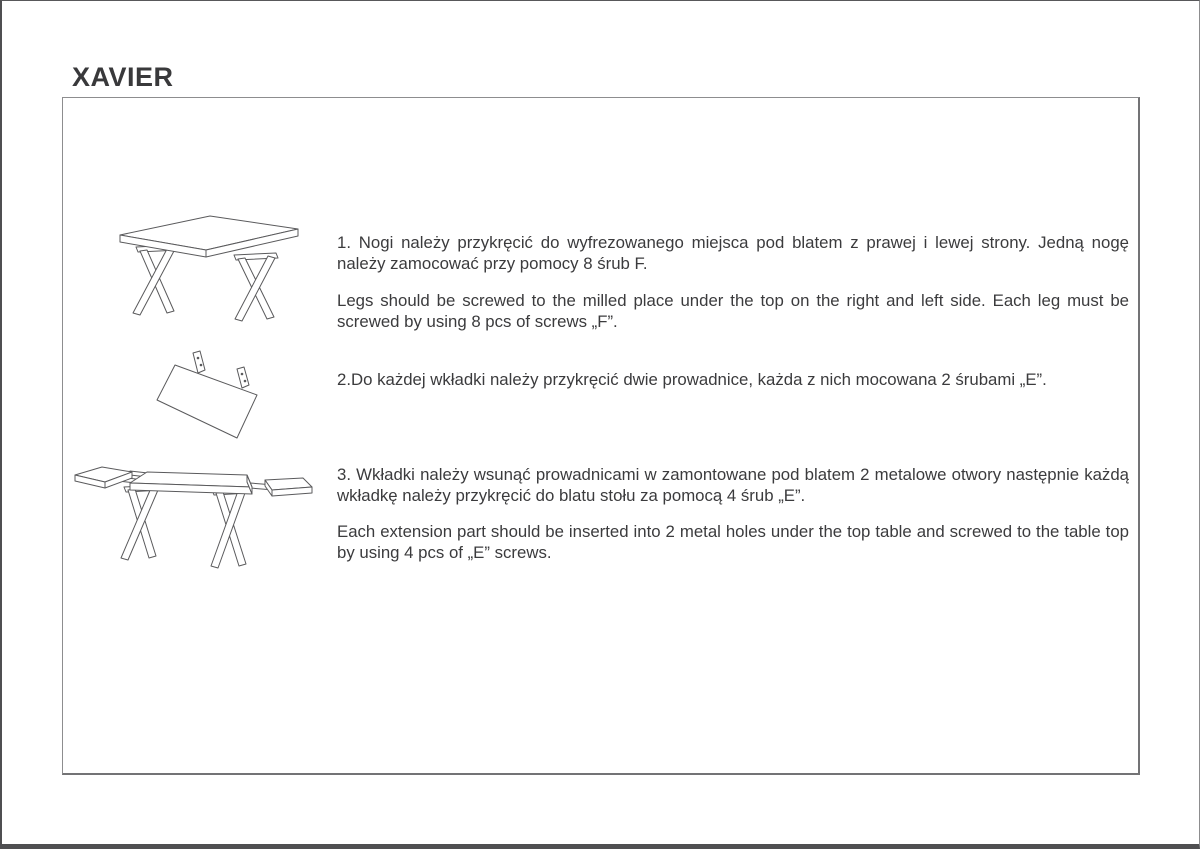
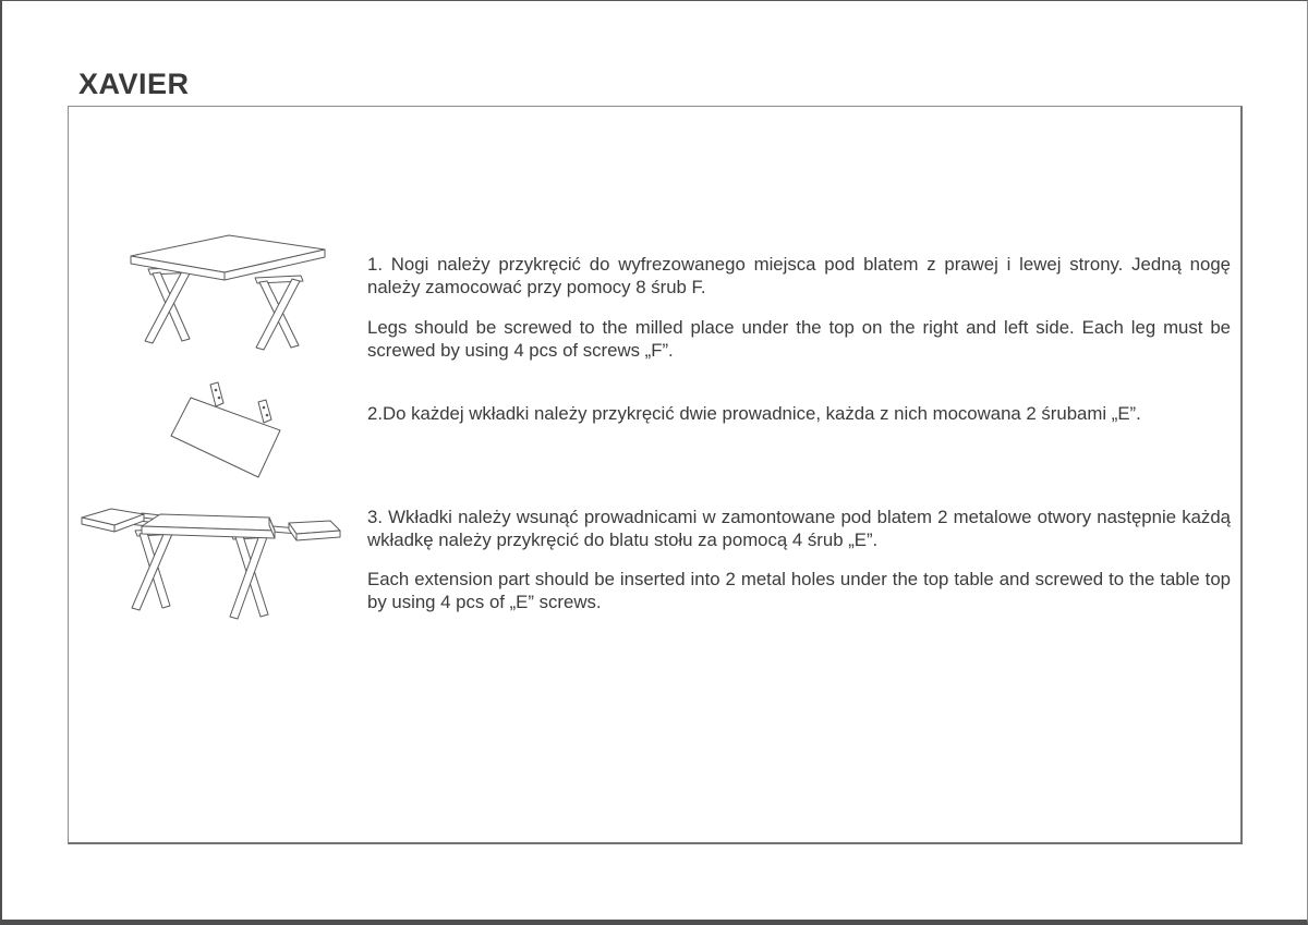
  XAVIER
  1. Nogi należy przykręcić do wyfrezowanego miejsca pod blatem z prawej i lewej strony. Jedną nogę należy zamocować przy pomocy 8 śrub F.
- Legs should be screwed to the milled place under the top on the right and left side. Each leg must be screwed by using 8 pcs of screws „F”.
+ Legs should be screwed to the milled place under the top on the right and left side. Each leg must be screwed by using 4 pcs of screws „F”.
  2.Do każdej wkładki należy przykręcić dwie prowadnice, każda z nich mocowana 2 śrubami „E”.
  3. Wkładki należy wsunąć prowadnicami w zamontowane pod blatem 2 metalowe otwory następnie każdą wkładkę należy przykręcić do blatu stołu za pomocą 4 śrub „E”.
  Each extension part should be inserted into 2 metal holes under the top table and screwed to the table top by using 4 pcs of „E” screws.
